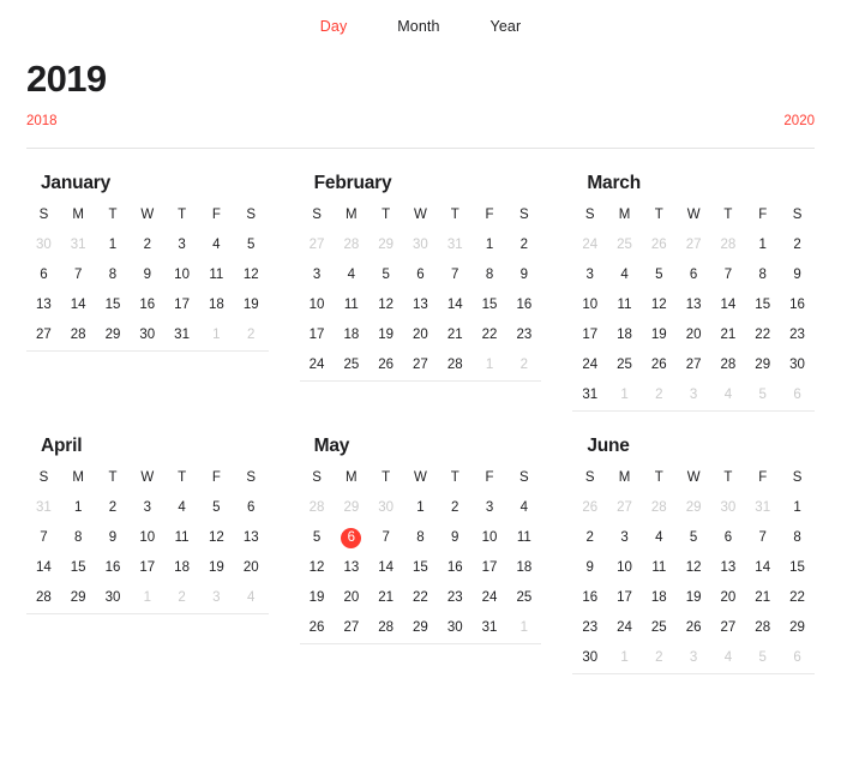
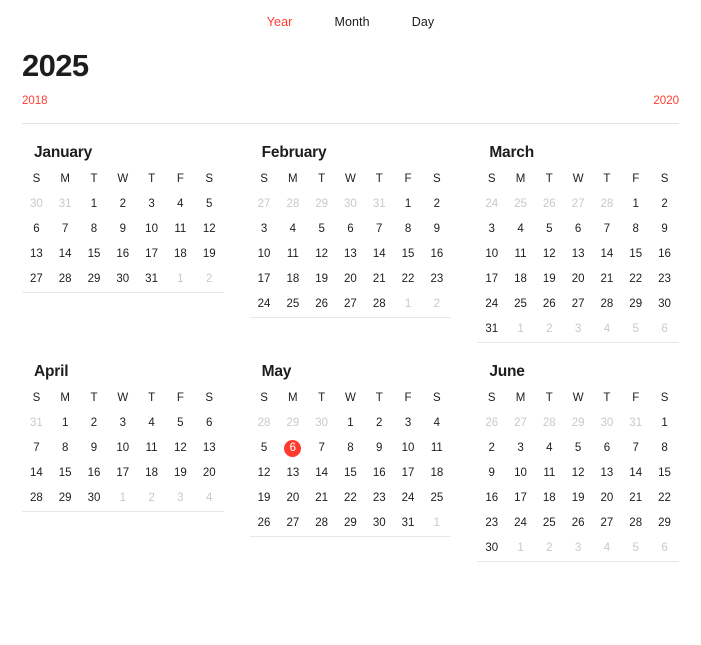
- Day
+ Year
  Month
- Year
+ Day
- 2019
+ 2025
  2018
  2020
  January
  S	M	T	W	T	F	S
  30	31	1	2	3	4	5
  6	7	8	9	10	11	12
  13	14	15	16	17	18	19
  27	28	29	30	31	1	2
  February
  S	M	T	W	T	F	S
  27	28	29	30	31	1	2
  3	4	5	6	7	8	9
  10	11	12	13	14	15	16
  17	18	19	20	21	22	23
  24	25	26	27	28	1	2
  March
  S	M	T	W	T	F	S
  24	25	26	27	28	1	2
  3	4	5	6	7	8	9
  10	11	12	13	14	15	16
  17	18	19	20	21	22	23
  24	25	26	27	28	29	30
  31	1	2	3	4	5	6
  April
  S	M	T	W	T	F	S
  31	1	2	3	4	5	6
  7	8	9	10	11	12	13
  14	15	16	17	18	19	20
  28	29	30	1	2	3	4
  May
  S	M	T	W	T	F	S
  28	29	30	1	2	3	4
  5	6	7	8	9	10	11
  12	13	14	15	16	17	18
  19	20	21	22	23	24	25
  26	27	28	29	30	31	1
  June
  S	M	T	W	T	F	S
  26	27	28	29	30	31	1
  2	3	4	5	6	7	8
  9	10	11	12	13	14	15
  16	17	18	19	20	21	22
  23	24	25	26	27	28	29
  30	1	2	3	4	5	6
